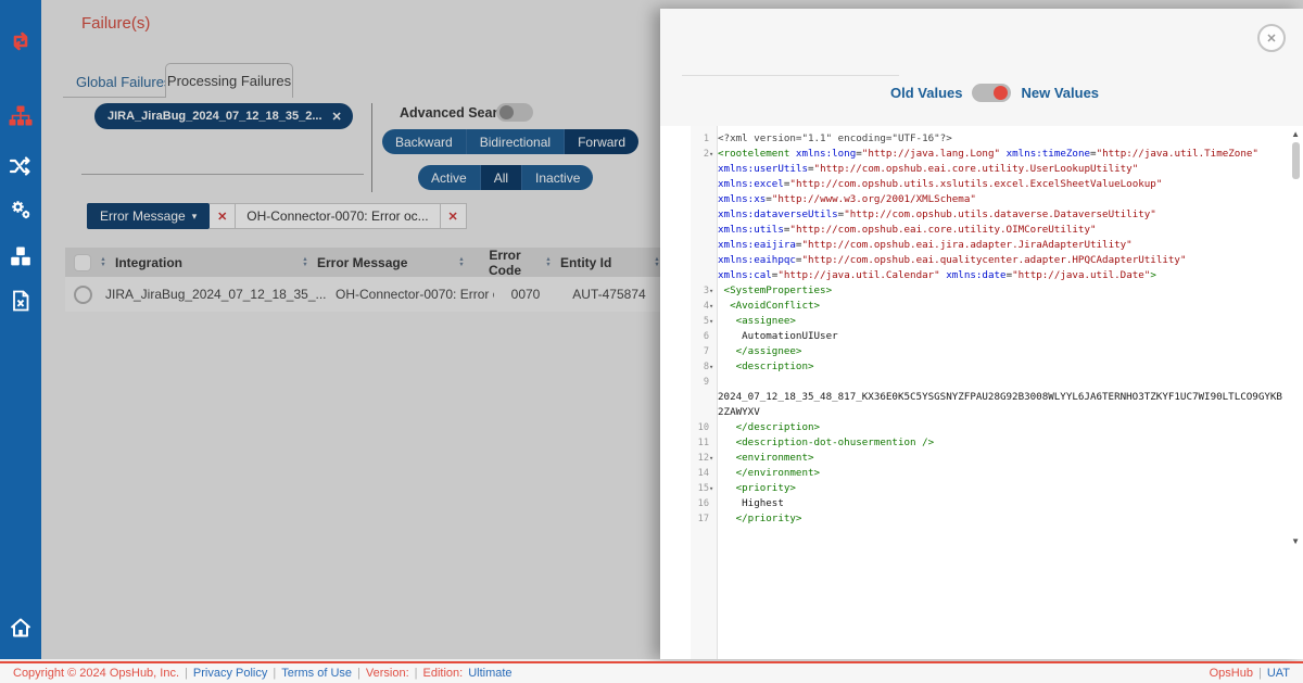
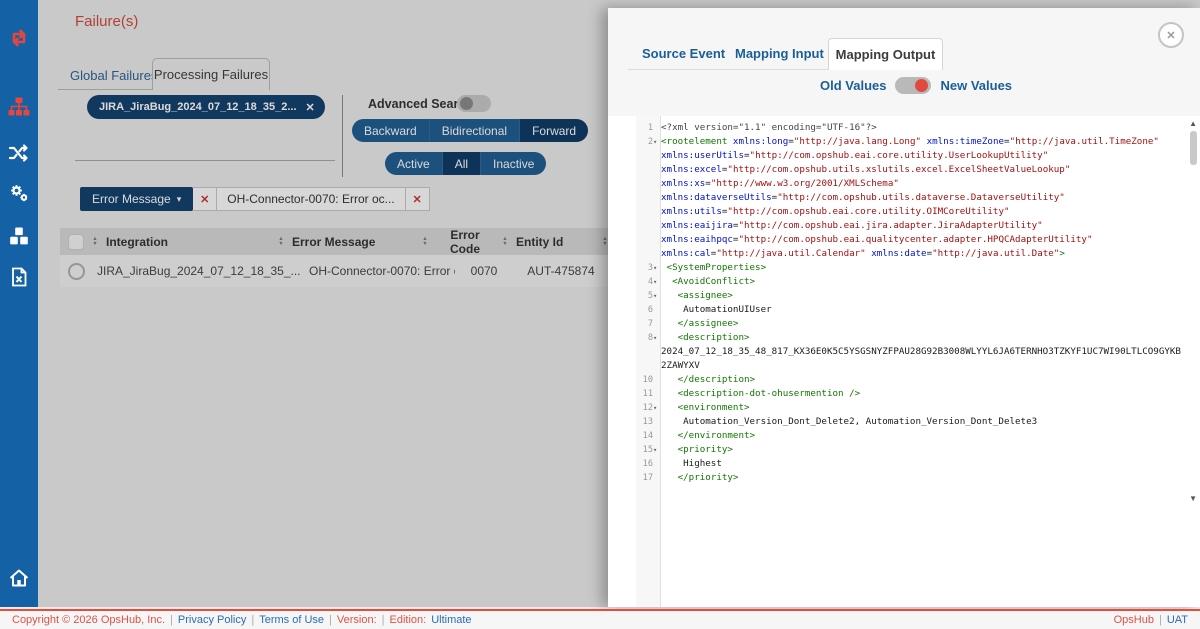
  Failure(s)
  Global Failure
  Processing Failures
  JIRA_JiraBug_2024_07_12_18_35_2...
  ✕
  Advanced Sear
  Backward
  Bidirectional
  Forward
  Active
  All
  Inactive
  Error Message
  ▾
  ✕
  OH-Connector-0070: Error oc...
  ✕
  Integration
  Error Message
  Error Code
  Entity Id
  JIRA_JiraBug_2024_07_12_18_35_...
  OH-Connector-0070: Error
  0070
  AUT-475874
  ✕
+ Source Event
+ Mapping Input
+ Mapping Output
  Old Values
  New Values
  1
  <?xml version="1.1" encoding="UTF-16"?>
  2
  ▾
  <rootelement xmlns:long="http://java.lang.Long" xmlns:timeZone="http://java.util.TimeZone"
  xmlns:userUtils="http://com.opshub.eai.core.utility.UserLookupUtility"
  xmlns:excel="http://com.opshub.utils.xslutils.excel.ExcelSheetValueLookup"
  xmlns:xs="http://www.w3.org/2001/XMLSchema"
  xmlns:dataverseUtils="http://com.opshub.utils.dataverse.DataverseUtility"
  xmlns:utils="http://com.opshub.eai.core.utility.OIMCoreUtility"
  xmlns:eaijira="http://com.opshub.eai.jira.adapter.JiraAdapterUtility"
  xmlns:eaihpqc="http://com.opshub.eai.qualitycenter.adapter.HPQCAdapterUtility"
  xmlns:cal="http://java.util.Calendar" xmlns:date="http://java.util.Date">
  3
  ▾
  <SystemProperties>
  4
  ▾
  <AvoidConflict>
  5
  ▾
  <assignee>
  6
  AutomationUIUser
  7
  </assignee>
  8
  ▾
  <description>
- 9
  2024_07_12_18_35_48_817_KX36E0K5C5YSGSNYZFPAU28G92B3008WLYYL6JA6TERNHO3TZKYF1UC7WI90LTLCO9GYKB
  2ZAWYXV
  10
  </description>
  11
  <description-dot-ohusermention />
  12
  ▾
  <environment>
+ 13
+ Automation_Version_Dont_Delete2, Automation_Version_Dont_Delete3
  14
  </environment>
  15
  ▾
  <priority>
  16
  Highest
  17
  </priority>
  ▲
  ▼
- Copyright © 2024 OpsHub, Inc.
+ Copyright © 2026 OpsHub, Inc.
  |
  Privacy Policy
  |
  Terms of Use
  |
  Version:
  |
  Edition:
  Ultimate
  OpsHub
  |
  UAT
